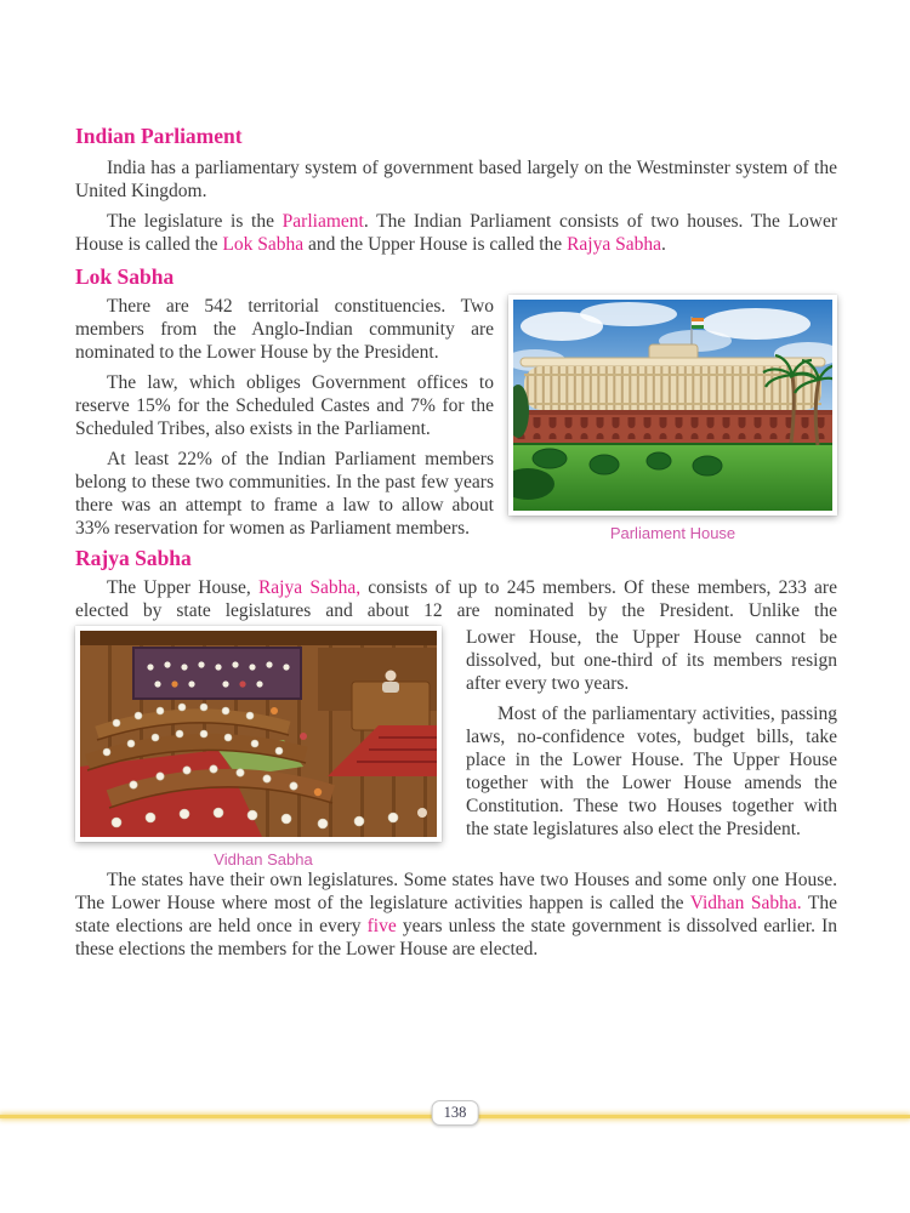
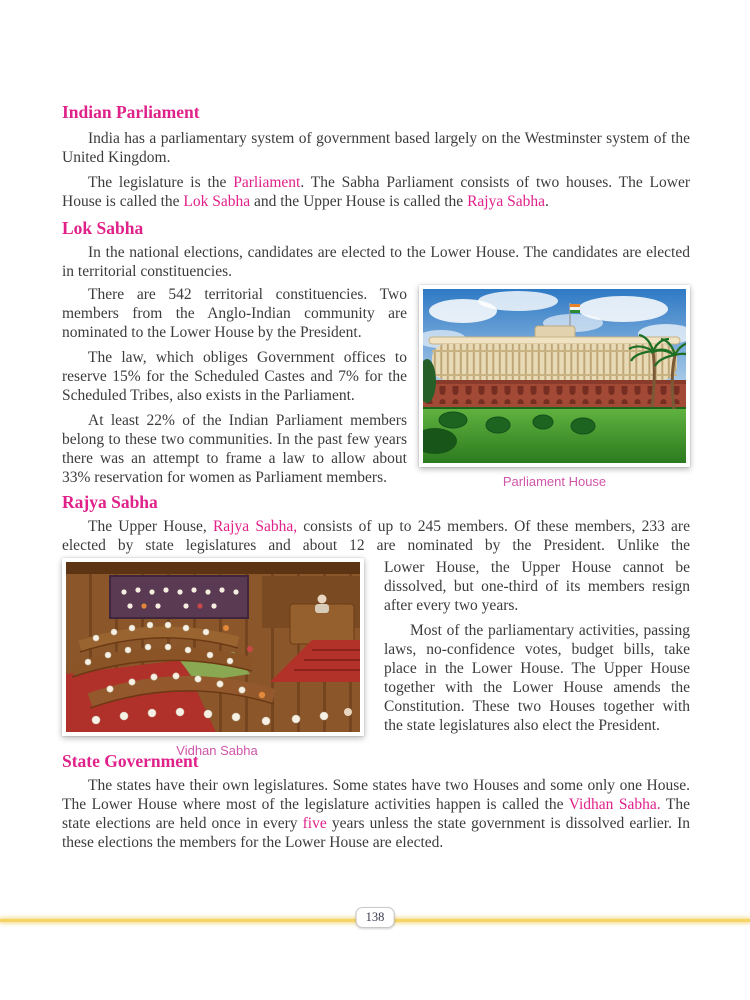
  Indian Parliament
  India has a parliamentary system of government based largely on the Westminster system of the United Kingdom.
- The legislature is the Parliament. The Indian Parliament consists of two houses. The Lower House is called the Lok Sabha and the Upper House is called the Rajya Sabha.
+ The legislature is the Parliament. The Sabha Parliament consists of two houses. The Lower House is called the Lok Sabha and the Upper House is called the Rajya Sabha.
  Lok Sabha
+ In the national elections, candidates are elected to the Lower House. The candidates are elected in territorial constituencies.
  There are 542 territorial constituencies. Two members from the Anglo-Indian community are nominated to the Lower House by the President.
  The law, which obliges Government offices to reserve 15% for the Scheduled Castes and 7% for the Scheduled Tribes, also exists in the Parliament.
  At least 22% of the Indian Parliament members belong to these two communities. In the past few years there was an attempt to frame a law to allow about 33% reservation for women as Parliament members.
  Parliament House
  Rajya Sabha
  The Upper House, Rajya Sabha, consists of up to 245 members. Of these members, 233 are elected by state legislatures and about 12 are nominated by the President. Unlike the
  Vidhan Sabha
  Lower House, the Upper House cannot be dissolved, but one-third of its members resign after every two years.
  Most of the parliamentary activities, passing laws, no-confidence votes, budget bills, take place in the Lower House. The Upper House together with the Lower House amends the Constitution. These two Houses together with the state legislatures also elect the President.
+ State Government
  The states have their own legislatures. Some states have two Houses and some only one House. The Lower House where most of the legislature activities happen is called the Vidhan Sabha. The state elections are held once in every five years unless the state government is dissolved earlier. In these elections the members for the Lower House are elected.
  138
